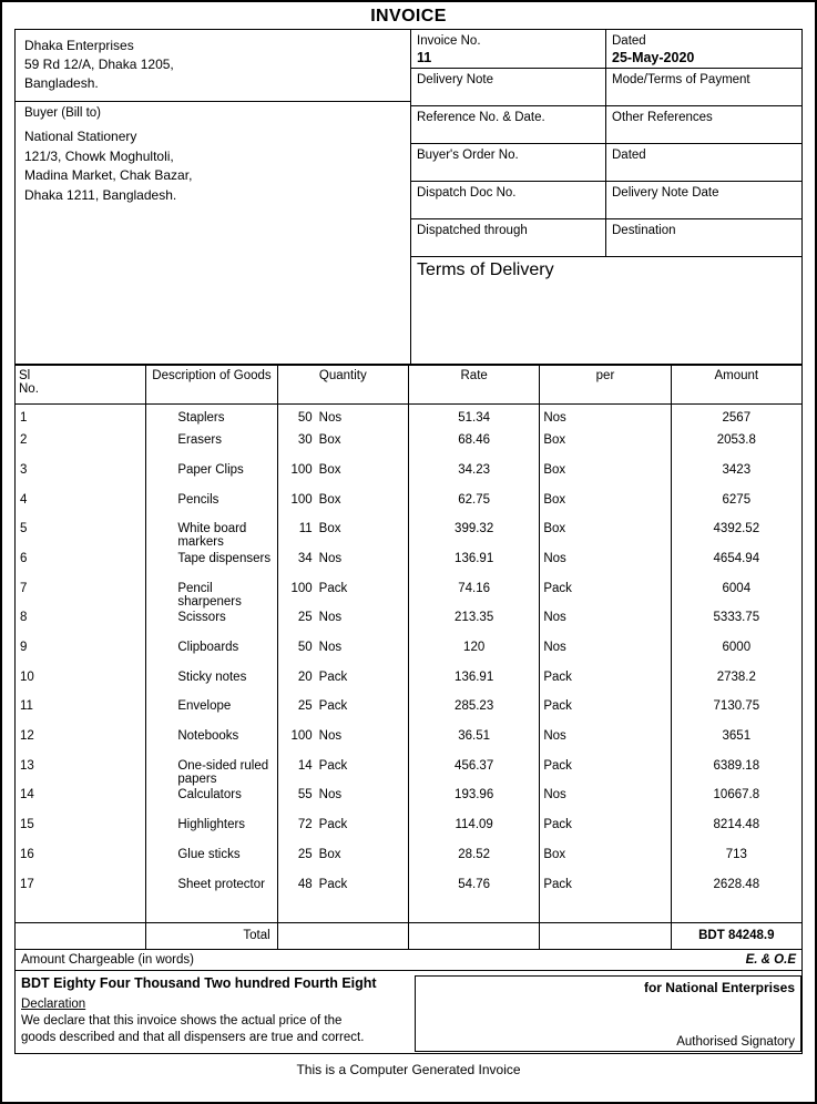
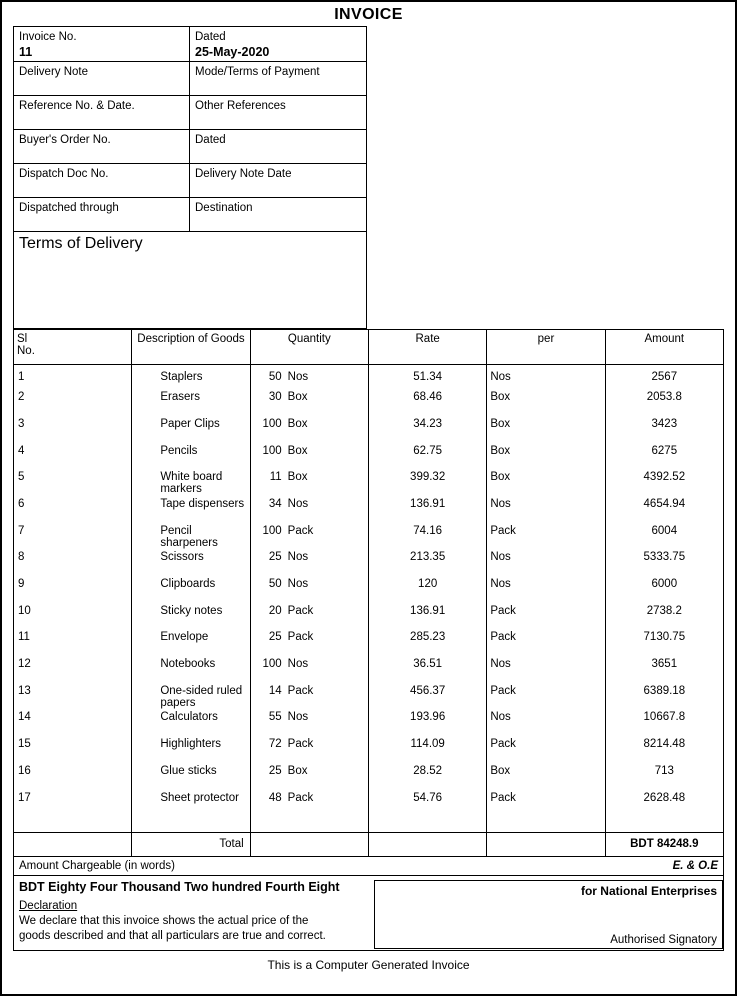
  INVOICE
- Dhaka Enterprises
- 59 Rd 12/A, Dhaka 1205,
- Bangladesh.
- Buyer (Bill to)
- National Stationery
- 121/3, Chowk Moghultoli,
- Madina Market, Chak Bazar,
- Dhaka 1211, Bangladesh.
  Invoice No.
  11
  Dated
  25-May-2020
  Delivery Note
  Mode/Terms of Payment
  Reference No. & Date.
  Other References
  Buyer's Order No.
  Dated
  Dispatch Doc No.
  Delivery Note Date
  Dispatched through
  Destination
  Terms of Delivery
  Sl No.	Description of Goods	Quantity	Rate	per	Amount
  1	Staplers	50 Nos	51.34	Nos	2567
  2	Erasers	30 Box	68.46	Box	2053.8
  3	Paper Clips	100 Box	34.23	Box	3423
  4	Pencils	100 Box	62.75	Box	6275
  5	White board markers	11 Box	399.32	Box	4392.52
  6	Tape dispensers	34 Nos	136.91	Nos	4654.94
  7	Pencil sharpeners	100 Pack	74.16	Pack	6004
  8	Scissors	25 Nos	213.35	Nos	5333.75
  9	Clipboards	50 Nos	120	Nos	6000
  10	Sticky notes	20 Pack	136.91	Pack	2738.2
  11	Envelope	25 Pack	285.23	Pack	7130.75
  12	Notebooks	100 Nos	36.51	Nos	3651
  13	One-sided ruled papers	14 Pack	456.37	Pack	6389.18
  14	Calculators	55 Nos	193.96	Nos	10667.8
  15	Highlighters	72 Pack	114.09	Pack	8214.48
  16	Glue sticks	25 Box	28.52	Box	713
  17	Sheet protector	48 Pack	54.76	Pack	2628.48
  	Total				BDT 84248.9
  Amount Chargeable (in words)
  E. & O.E
  BDT Eighty Four Thousand Two hundred Fourth Eight
  Declaration
  We declare that this invoice shows the actual price of the
- goods described and that all dispensers are true and correct.
+ goods described and that all particulars are true and correct.
  for National Enterprises
  Authorised Signatory
  This is a Computer Generated Invoice
